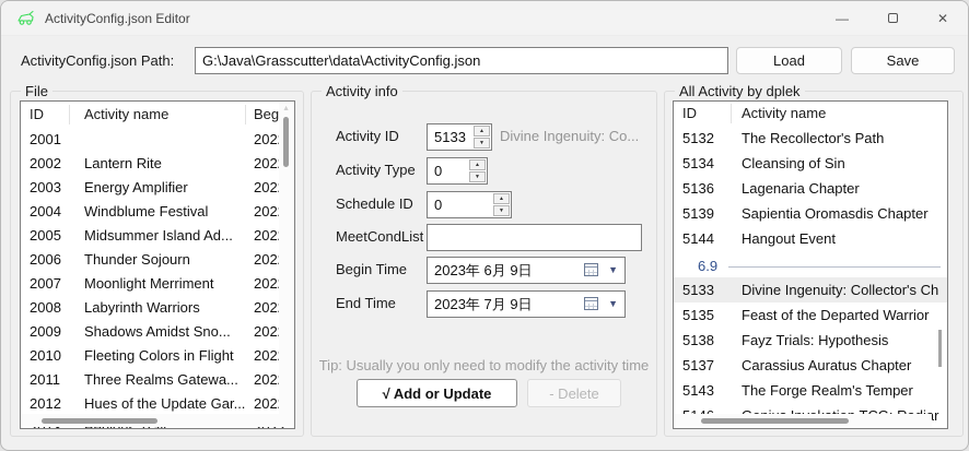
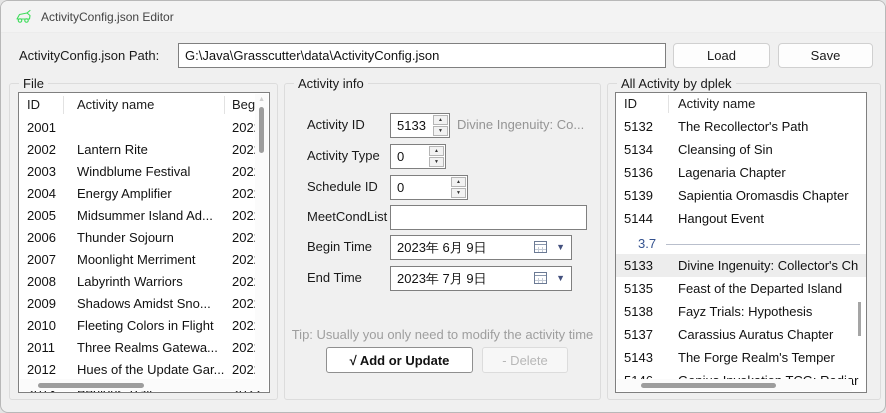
  ActivityConfig.json Editor
- —
- ✕
  ActivityConfig.json Path:
  G:\Java\Grasscutter\data\ActivityConfig.json
  Load
  Save
  File
  ID
  Activity name
  Beg
  2001
  202
  2002
  Lantern Rite
  202
  2003
- Energy Amplifier
+ Windblume Festival
  202
  2004
- Windblume Festival
+ Energy Amplifier
  202
  2005
  Midsummer Island Ad...
  202
  2006
  Thunder Sojourn
  202
  2007
  Moonlight Merriment
  202
  2008
  Labyrinth Warriors
  202
  2009
  Shadows Amidst Sno...
  202
  2010
  Fleeting Colors in Flight
  202
  2011
  Three Realms Gatewa...
  202
  2012
  Hues of the Update Gar...
  202
  2013
  Perilous Trail
  2022
  Activity info
  Activity ID
  5133
  Divine Ingenuity: Co...
  Activity Type
  0
  Schedule ID
  0
  MeetCondList
  Begin Time
  2023年 6月 9日
  ▼
  End Time
  2023年 7月 9日
  ▼
  Tip: Usually you only need to modify the activity time
  √ Add or Update
  - Delete
  All Activity by dplek
  ID
  Activity name
  5132
  The Recollector's Path
  5134
  Cleansing of Sin
  5136
  Lagenaria Chapter
  5139
  Sapientia Oromasdis Chapter
  5144
  Hangout Event
- 6.9
+ 3.7
  5133
  Divine Ingenuity: Collector's Ch
  5135
- Feast of the Departed Warrior
+ Feast of the Departed Island
  5138
  Fayz Trials: Hypothesis
  5137
  Carassius Auratus Chapter
  5143
  The Forge Realm's Temper
